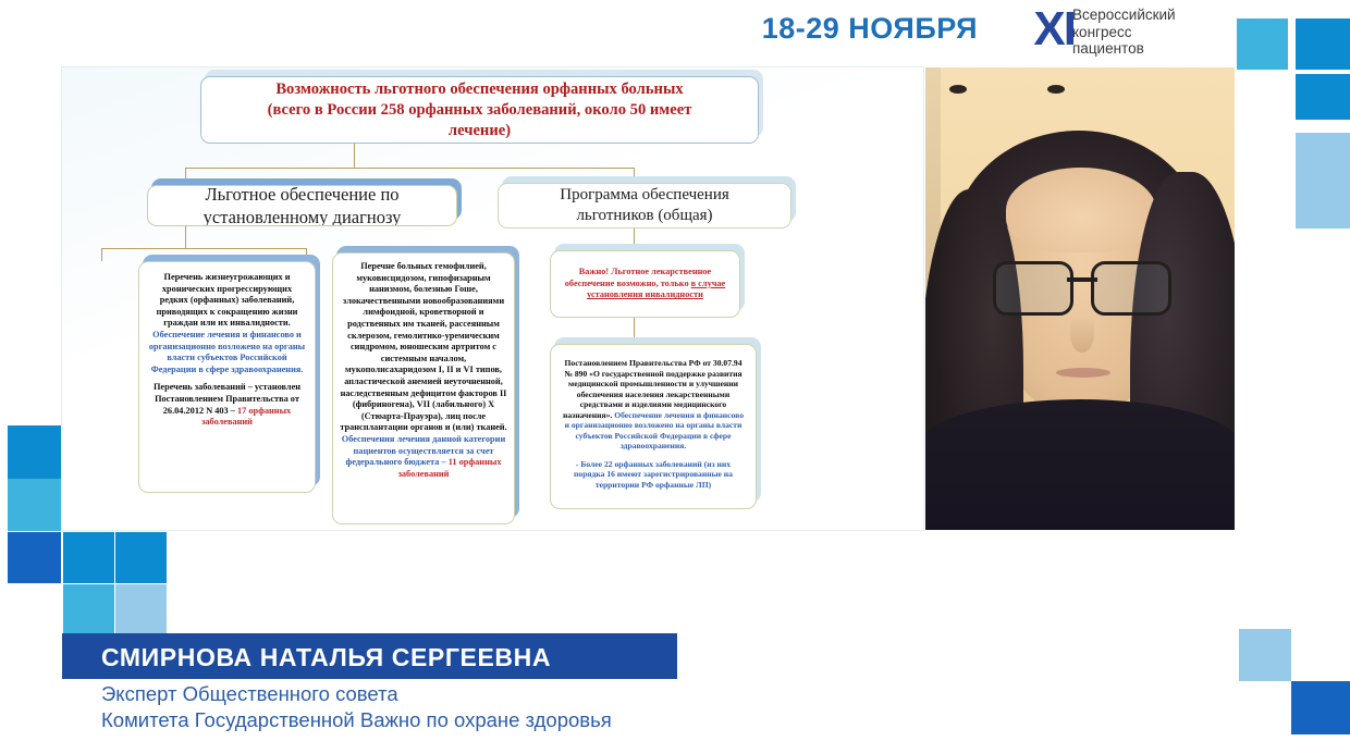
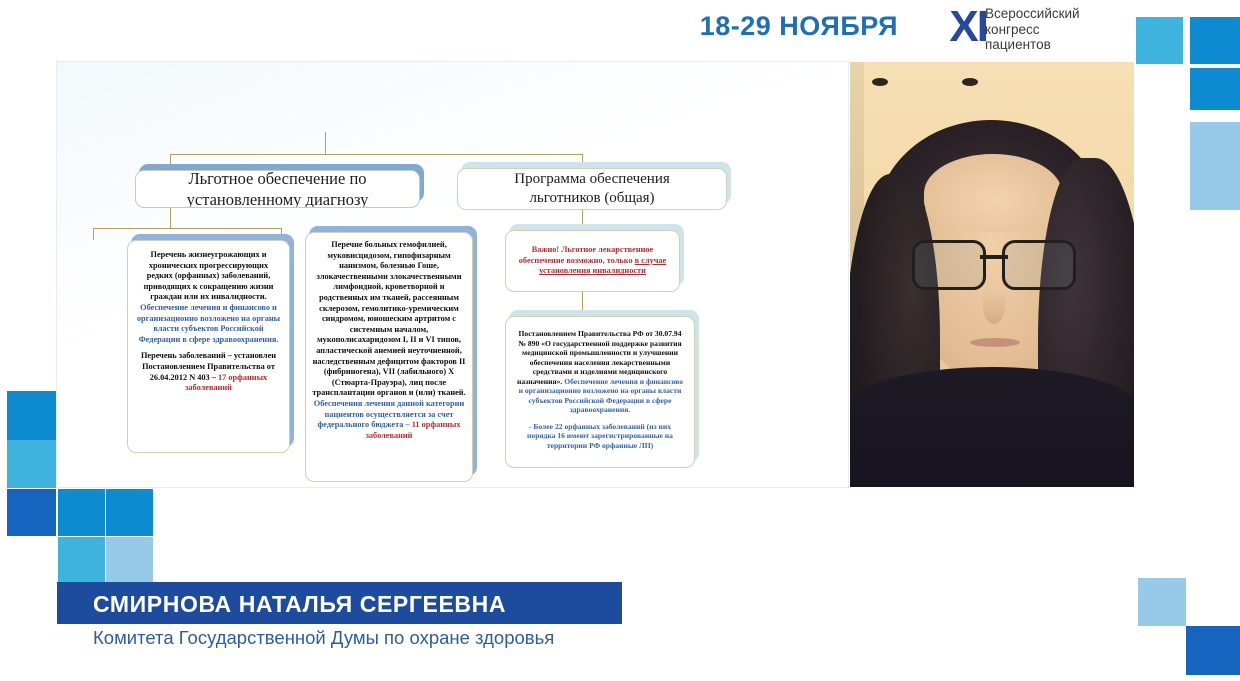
  18-29 НОЯБРЯ
  XI
  Всероссийский
  конгресс
  пациентов
- Возможность льготного обеспечения орфанных больных
- (всего в России 258 орфанных заболеваний, около 50 имеет
- лечение)
  Льготное обеспечение по
  установленному диагнозу
  Программа обеспечения
  льготников (общая)
  Перечень жизнеугрожающих и хронических прогрессирующих редких (орфанных) заболеваний, приводящих к сокращению жизни граждан или их инвалидности. Обеспечение лечения и финансово и организационно возложено на органы власти субъектов Российской Федерации в сфере здравоохранения.
  Перечень заболеваний – установлен Постановлением Правительства от 26.04.2012 N 403 – 17 орфанных заболеваний
- Перечне больных гемофилией, муковисцидозом, гипофизарным нанизмом, болезнью Гоше, злокачественными новообразованиями лимфоидной, кроветворной и родственных им тканей, рассеянным склерозом, гемолитико-уремическим синдромом, юношеским артритом с системным началом, мукополисахаридозом I, II и VI типов, апластической анемией неуточненной, наследственным дефицитом факторов II (фибриногена), VII (лабильного) X (Стюарта-Прауэра), лиц после трансплантации органов и (или) тканей. Обеспечения лечения данной категории пациентов осуществляется за счет федерального бюджета – 11 орфанных заболеваний
+ Перечне больных гемофилией, муковисцидозом, гипофизарным нанизмом, болезнью Гоше, злокачественными злокачественными лимфоидной, кроветворной и родственных им тканей, рассеянным склерозом, гемолитико-уремическим синдромом, юношеским артритом с системным началом, мукополисахаридозом I, II и VI типов, апластической анемией неуточненной, наследственным дефицитом факторов II (фибриногена), VII (лабильного) X (Стюарта-Прауэра), лиц после трансплантации органов и (или) тканей. Обеспечения лечения данной категории пациентов осуществляется за счет федерального бюджета – 11 орфанных заболеваний
  Важно! Льготное лекарственное обеспечение возможно, только в случае установления инвалидности
  Постановлением Правительства РФ от 30.07.94 № 890 «О государственной поддержке развития медицинской промышленности и улучшении обеспечения населения лекарственными средствами и изделиями медицинского назначения». Обеспечение лечения и финансово и организационно возложено на органы власти субъектов Российской Федерации в сфере здравоохранения.
  - Более 22 орфанных заболеваний (из них порядка 16 имеют зарегистрированные на территории РФ орфанные ЛП)
  СМИРНОВА НАТАЛЬЯ СЕРГЕЕВНА
- Эксперт Общественного совета
- Комитета Государственной Важно по охране здоровья
+ Комитета Государственной Думы по охране здоровья
